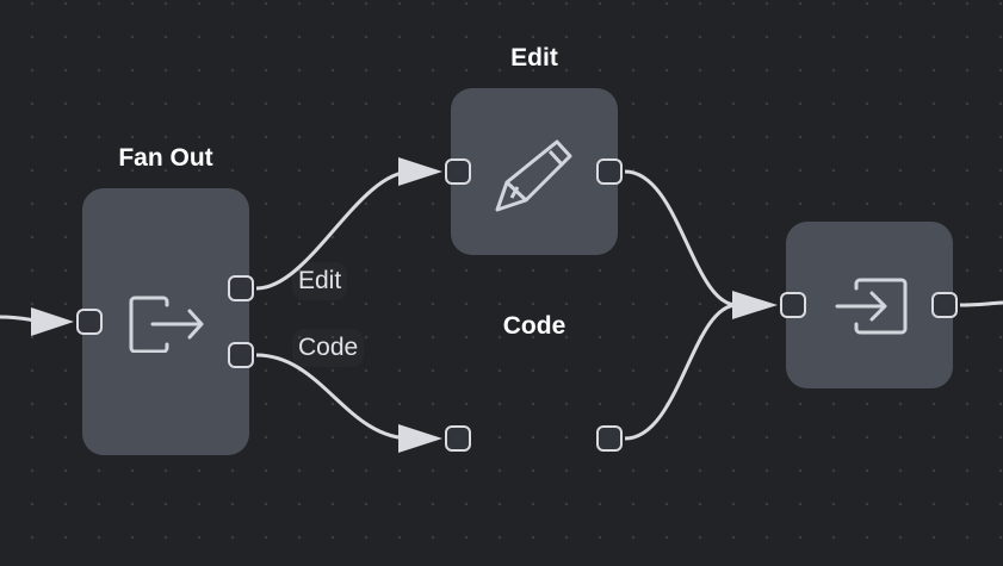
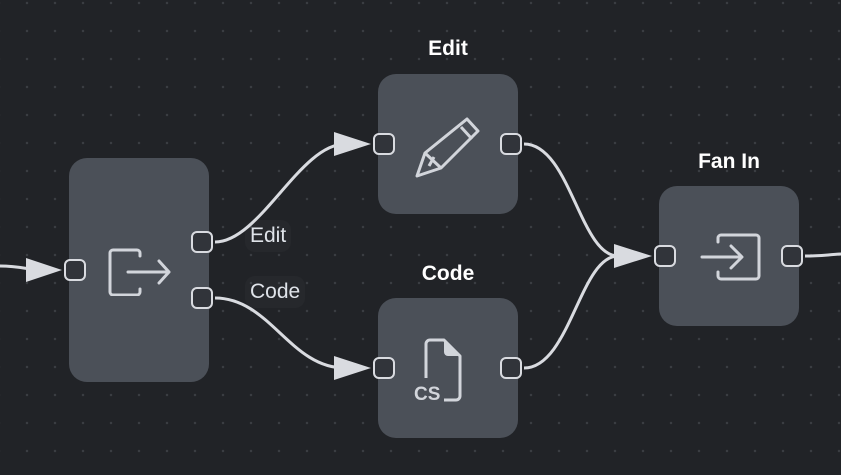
- Fan Out
  Edit
  Code
  Edit
  Code
+ CS
+ Fan In
